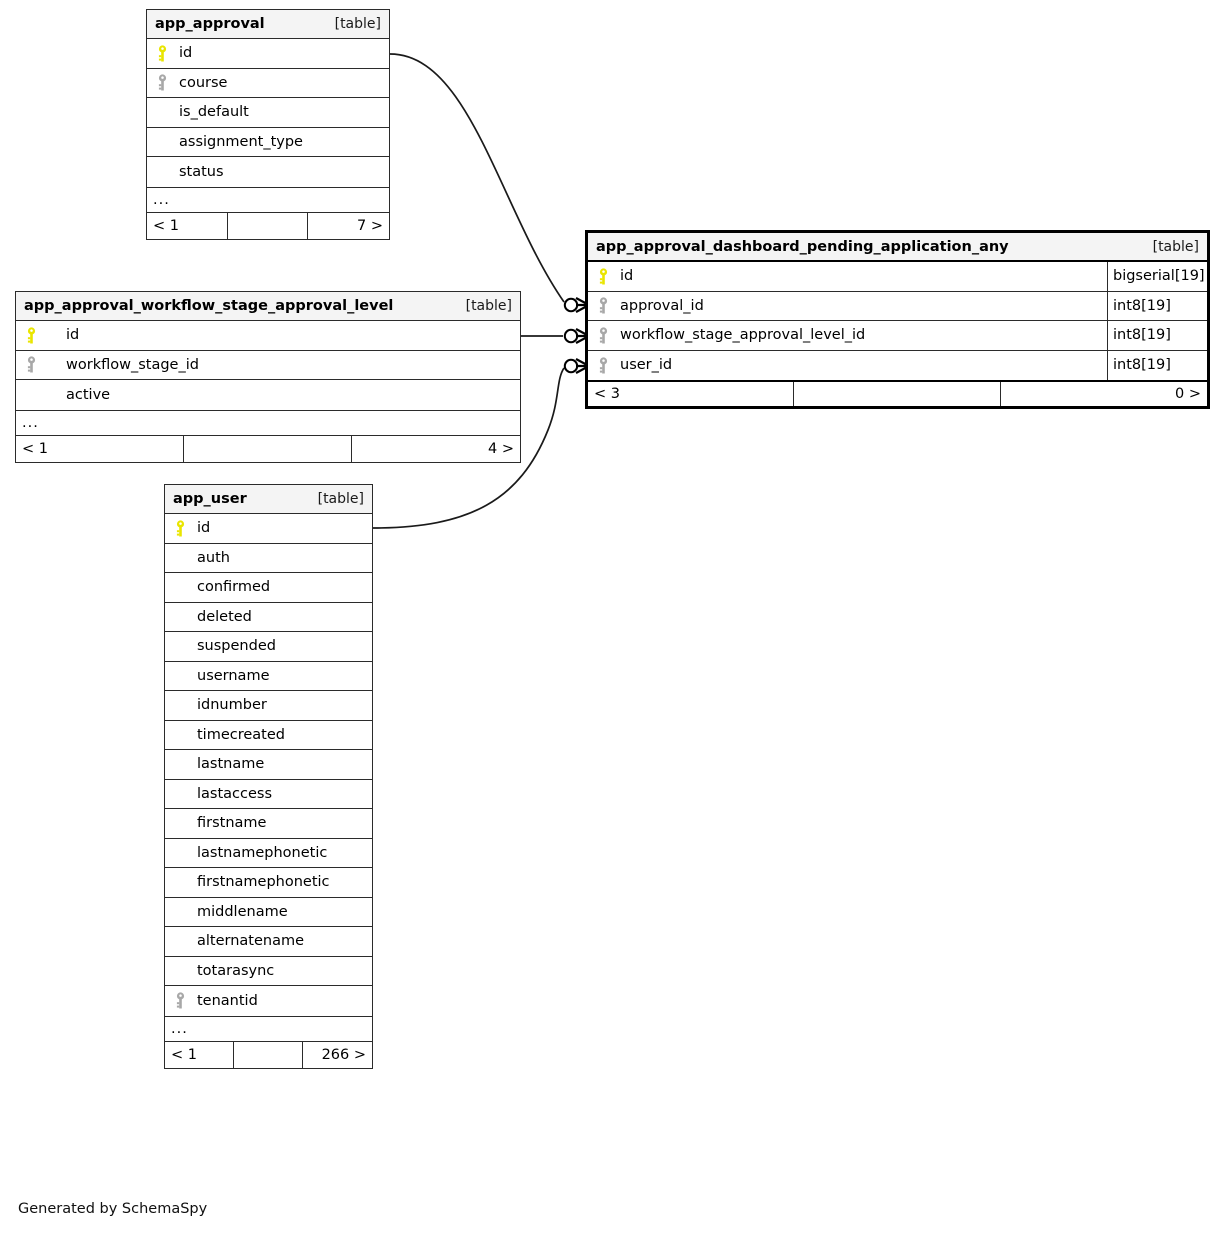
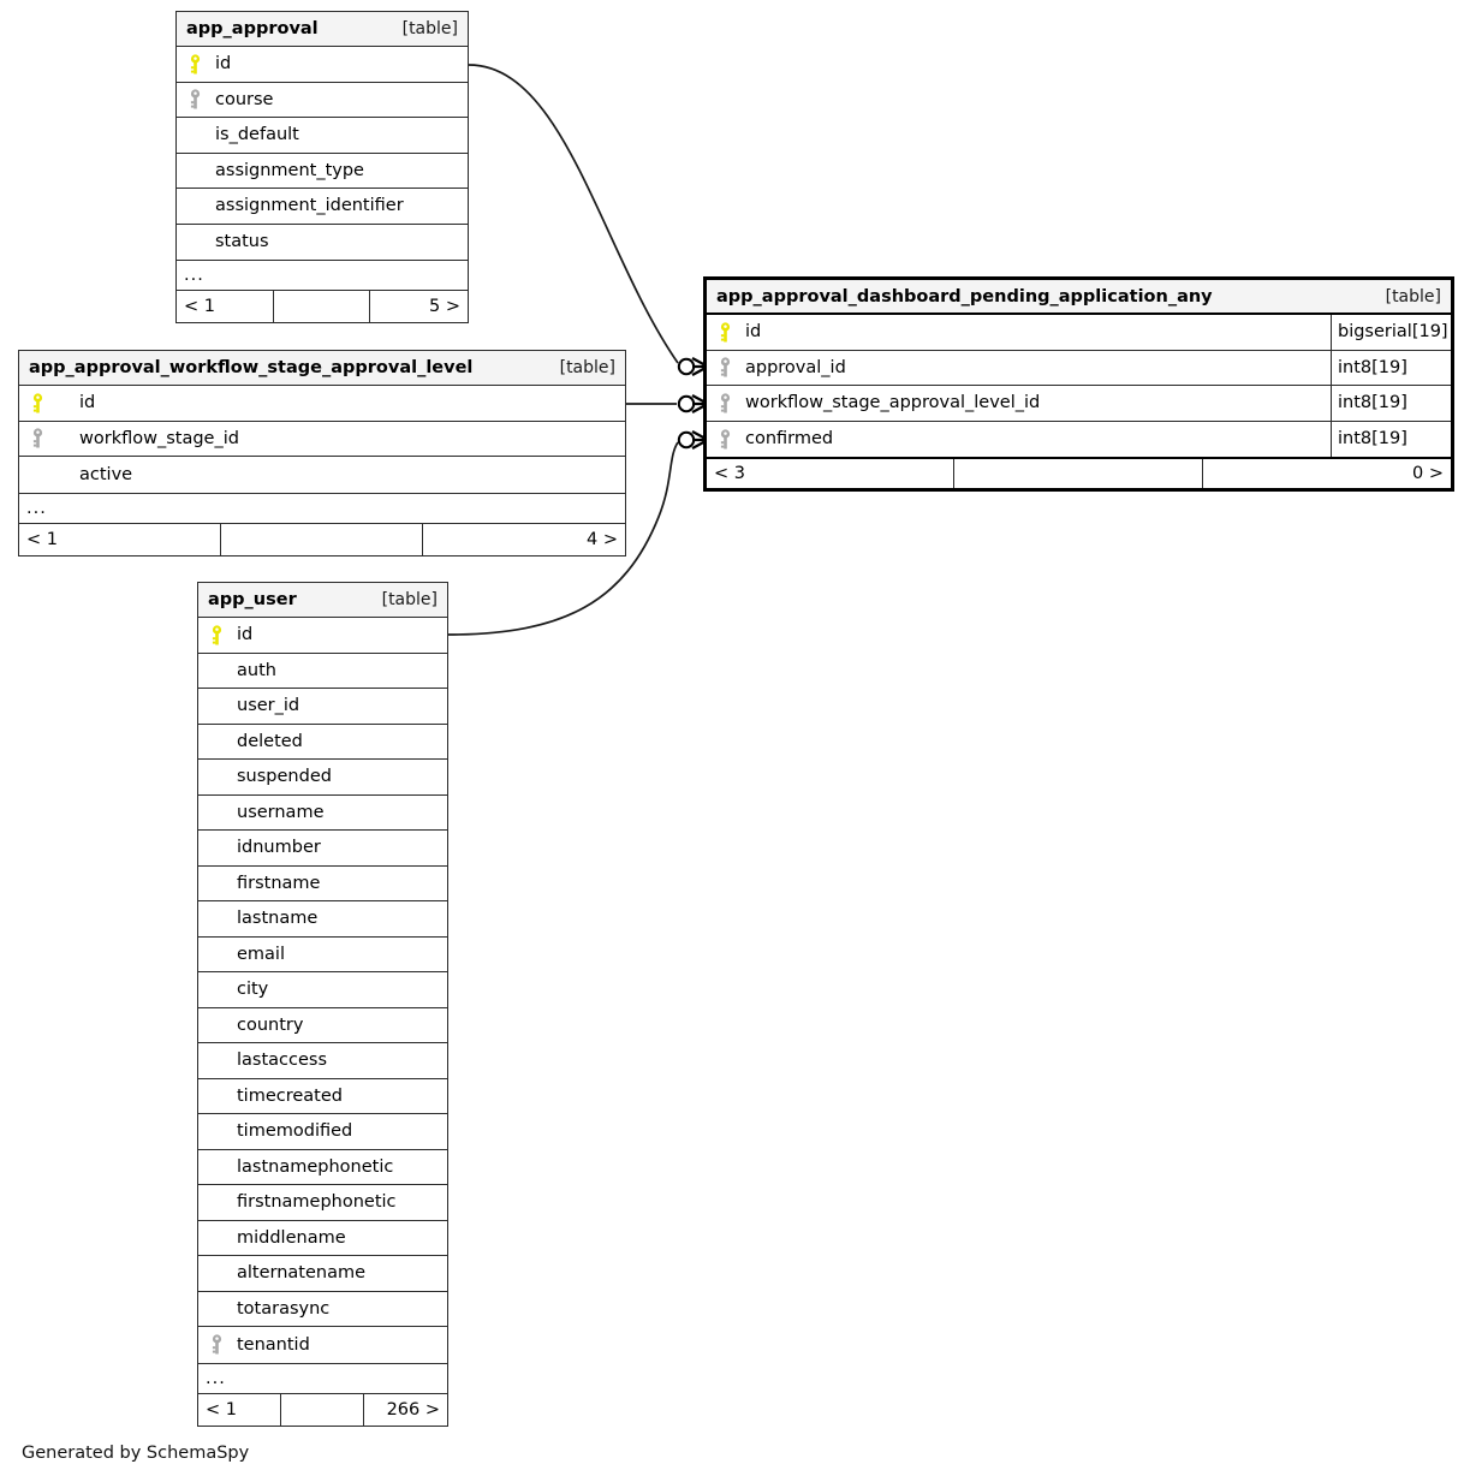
  app_approval
  [table]
  id
  course
  is_default
  assignment_type
+ assignment_identifier
  status
  ...
  < 1
- 7 >
+ 5 >
  app_approval_workflow_stage_approval_level
  [table]
  id
  workflow_stage_id
  active
  ...
  < 1
  4 >
  app_approval_dashboard_pending_application_any
  [table]
  id
  bigserial[19]
  approval_id
  int8[19]
  workflow_stage_approval_level_id
  int8[19]
- user_id
+ confirmed
  int8[19]
  < 3
  0 >
  app_user
  [table]
  id
  auth
- confirmed
+ user_id
  deleted
  suspended
  username
  idnumber
- timecreated
+ firstname
  lastname
+ email
+ city
+ country
  lastaccess
- firstname
+ timecreated
+ timemodified
  lastnamephonetic
  firstnamephonetic
  middlename
  alternatename
  totarasync
  tenantid
  ...
  < 1
  266 >
  Generated by SchemaSpy
